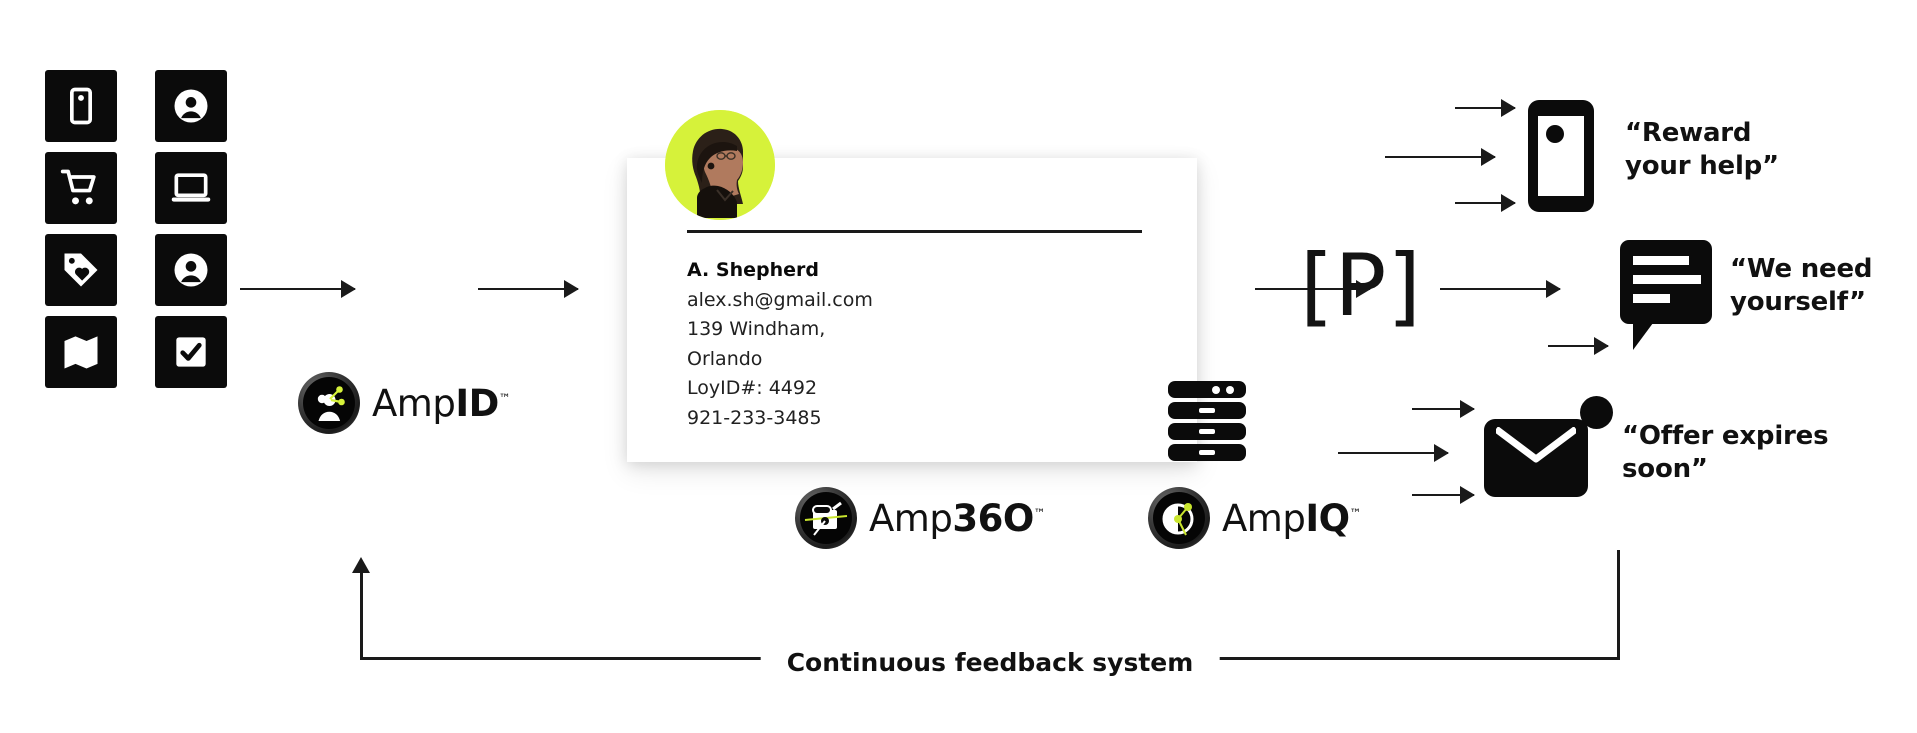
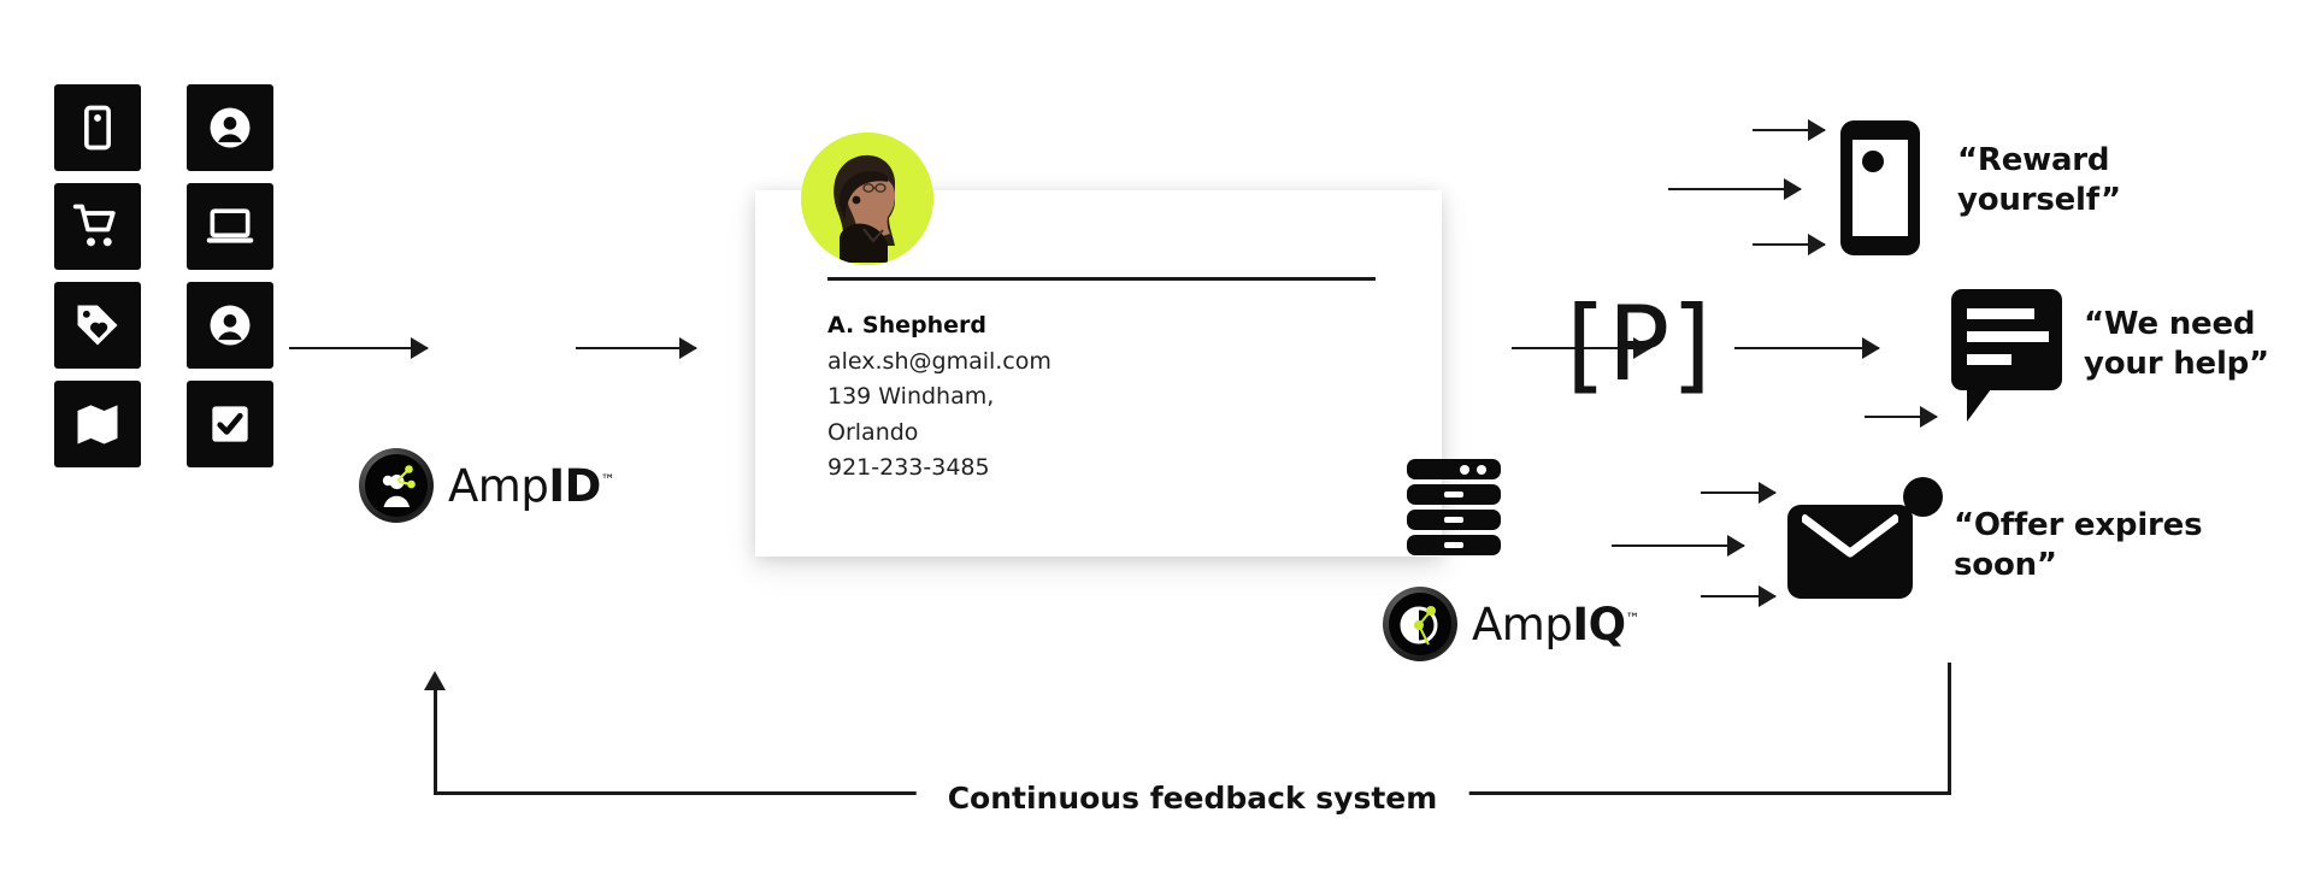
  AmpID™
  A. Shepherd
  alex.sh@gmail.com
  139 Windham,
  Orlando
- LoyID#: 4492
  921-233-3485
- Amp36O™
  AmpIQ™
  [P]
  “Reward
- your help”
+ yourself”
  “We need
- yourself”
+ your help”
  “Offer expires
  soon”
  Continuous feedback system
